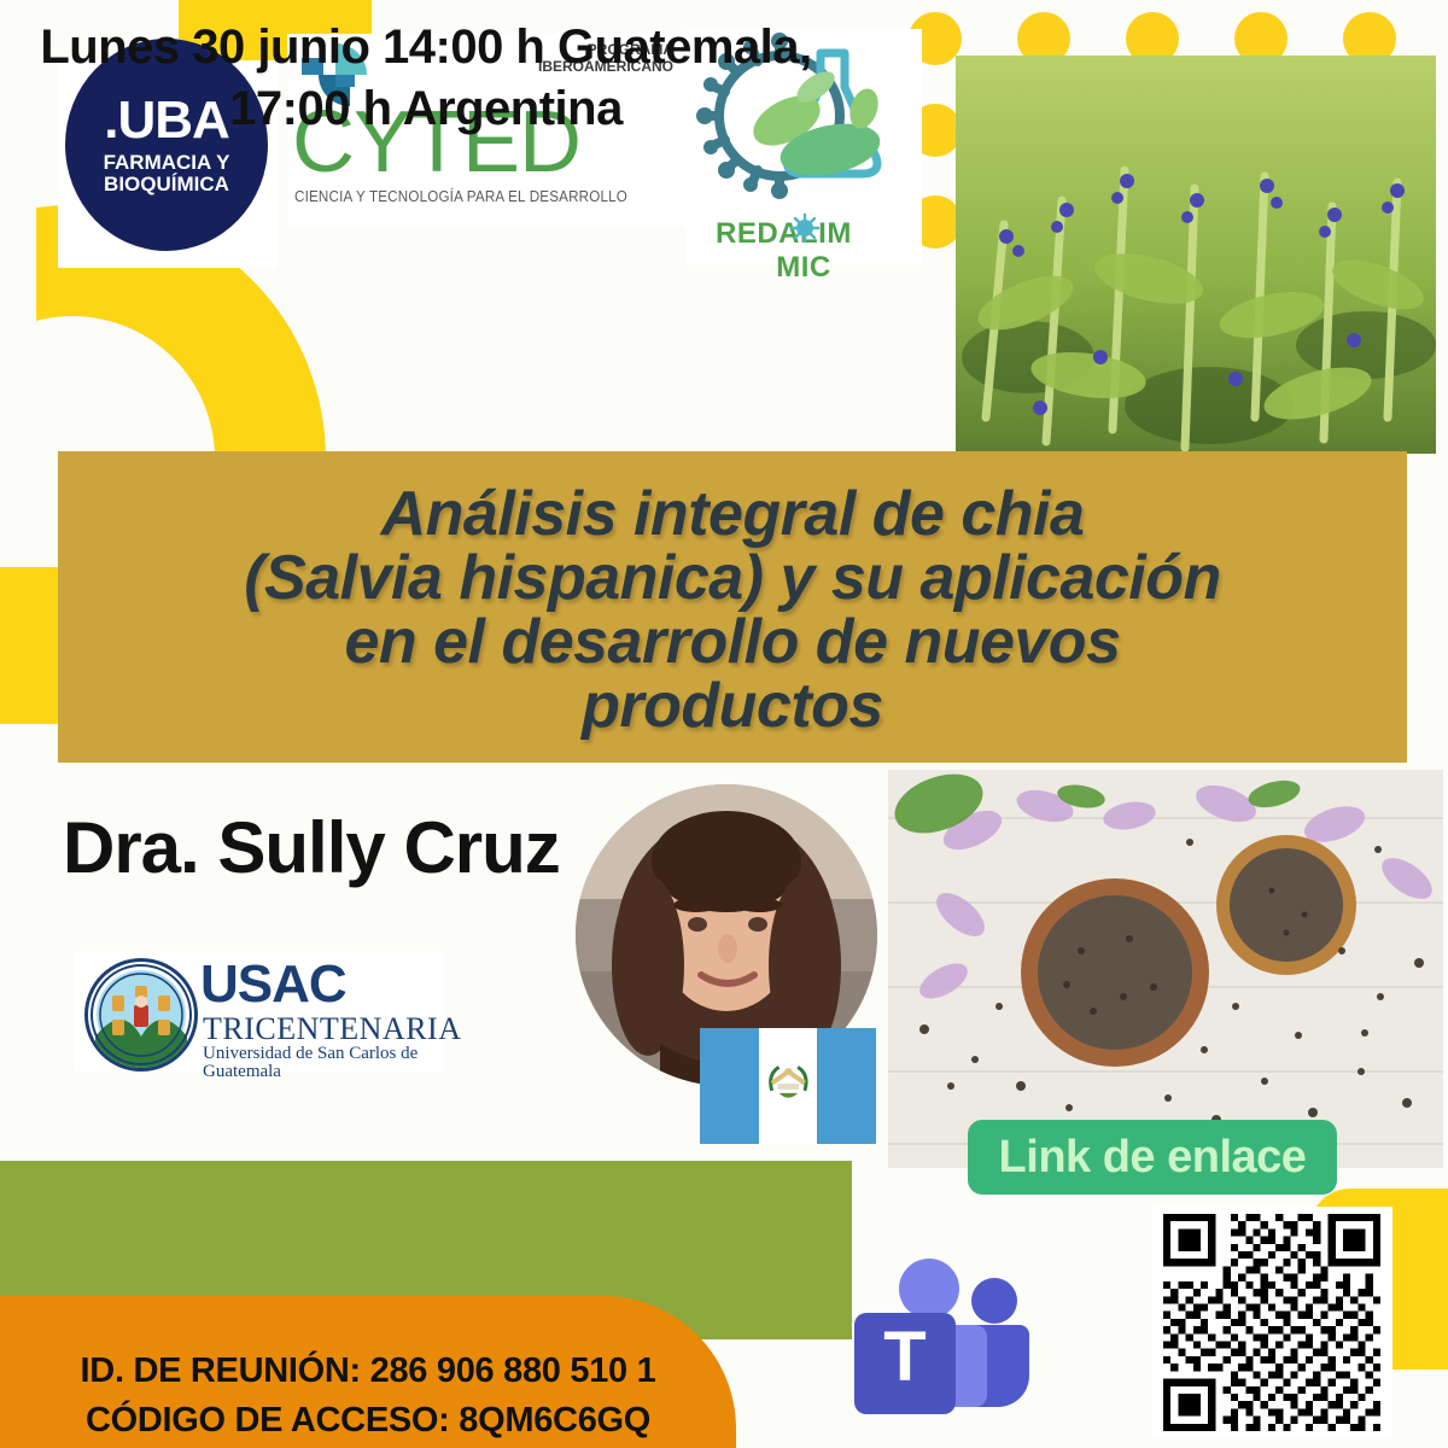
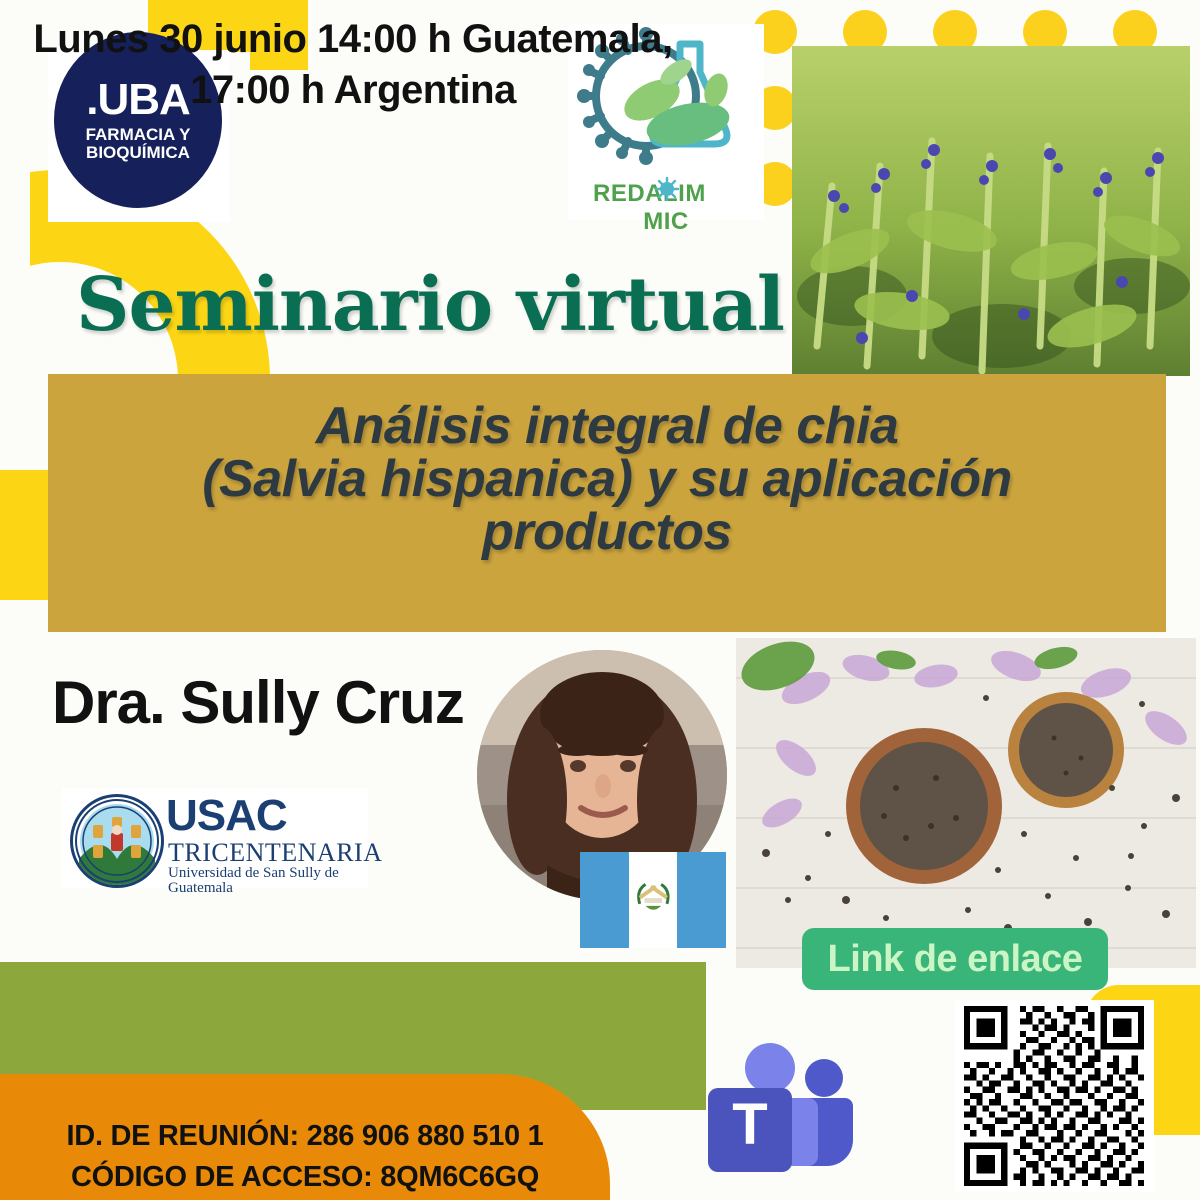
  .UBA
  FARMACIA Y
  BIOQUÍMICA
- PROGRAMA
- IBEROAMERICANO
- CYTED
- CIENCIA Y TECNOLOGÍA PARA EL DESARROLLO
  REDAIM MIC
+ Seminario virtual
  Análisis integral de chia
  (Salvia hispanica) y su aplicación
- en el desarrollo de nuevos
  productos
  Dra. Sully Cruz
  USAC
  TRICENTENARIA
- Universidad de San Carlos de Guatemala
+ Universidad de San Sully de Guatemala
  Lunes 30 junio 14:00 h Guatemala,
  17:00 h Argentina
  ID. DE REUNIÓN: 286 906 880 510 1
  CÓDIGO DE ACCESO: 8QM6C6GQ
  Link de enlace
  T
